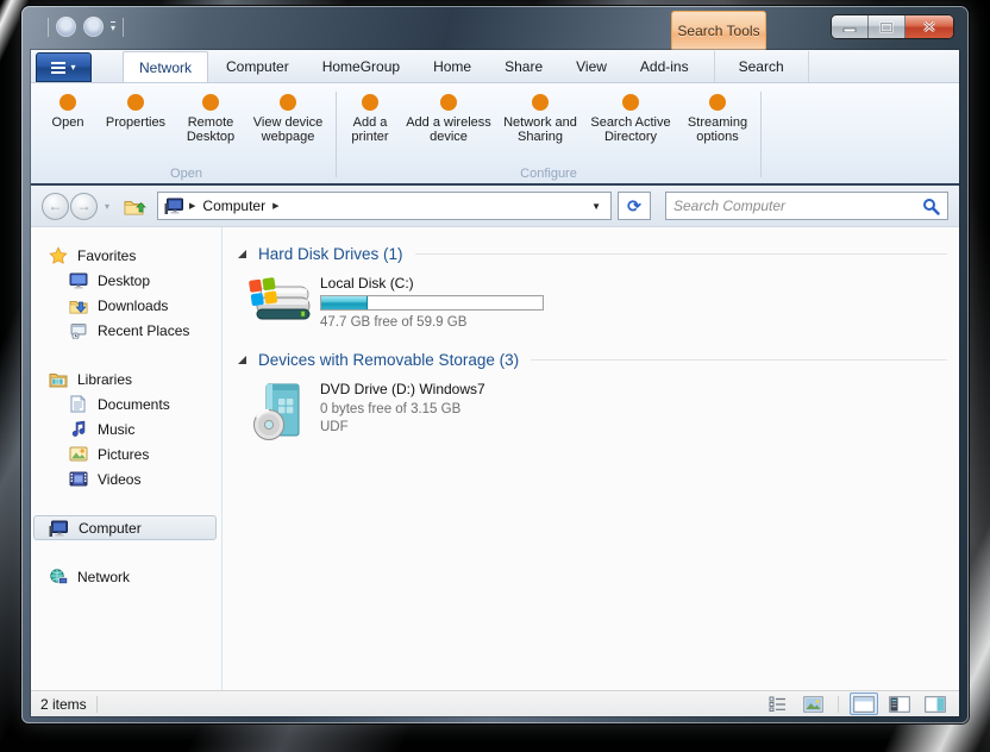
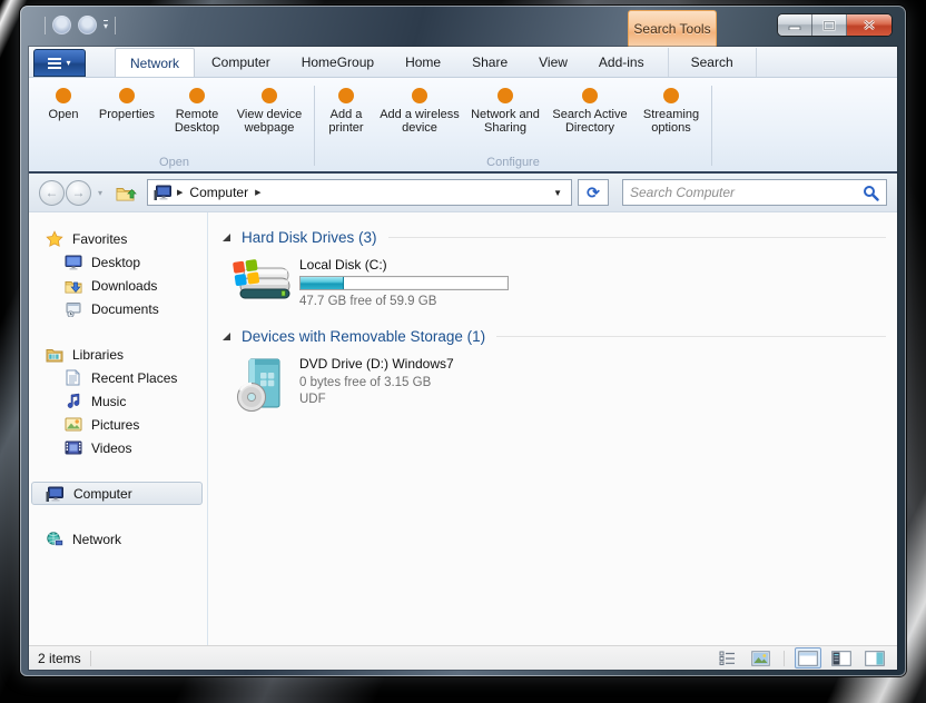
  ▾
  Search Tools
  ▾
  Network
  Computer
  HomeGroup
  Home
  Share
  View
  Add-ins
  Search
  Open
  Properties
  Remote Desktop
  View device webpage
  Open
  Add a printer
  Add a wireless device
  Network and Sharing
  Search Active Directory
  Streaming options
  Configure
  ←
  →
  ▾
  Computer
  ▼
  ⟳
  Search Computer
  Favorites
  Desktop
  Downloads
- Recent Places
+ Documents
  Libraries
- Documents
+ Recent Places
  Music
  Pictures
  Videos
  Computer
  Network
- Hard Disk Drives (1)
+ Hard Disk Drives (3)
  Local Disk (C:)
  47.7 GB free of 59.9 GB
- Devices with Removable Storage (3)
+ Devices with Removable Storage (1)
  DVD Drive (D:) Windows7
  0 bytes free of 3.15 GB
  UDF
  2 items
